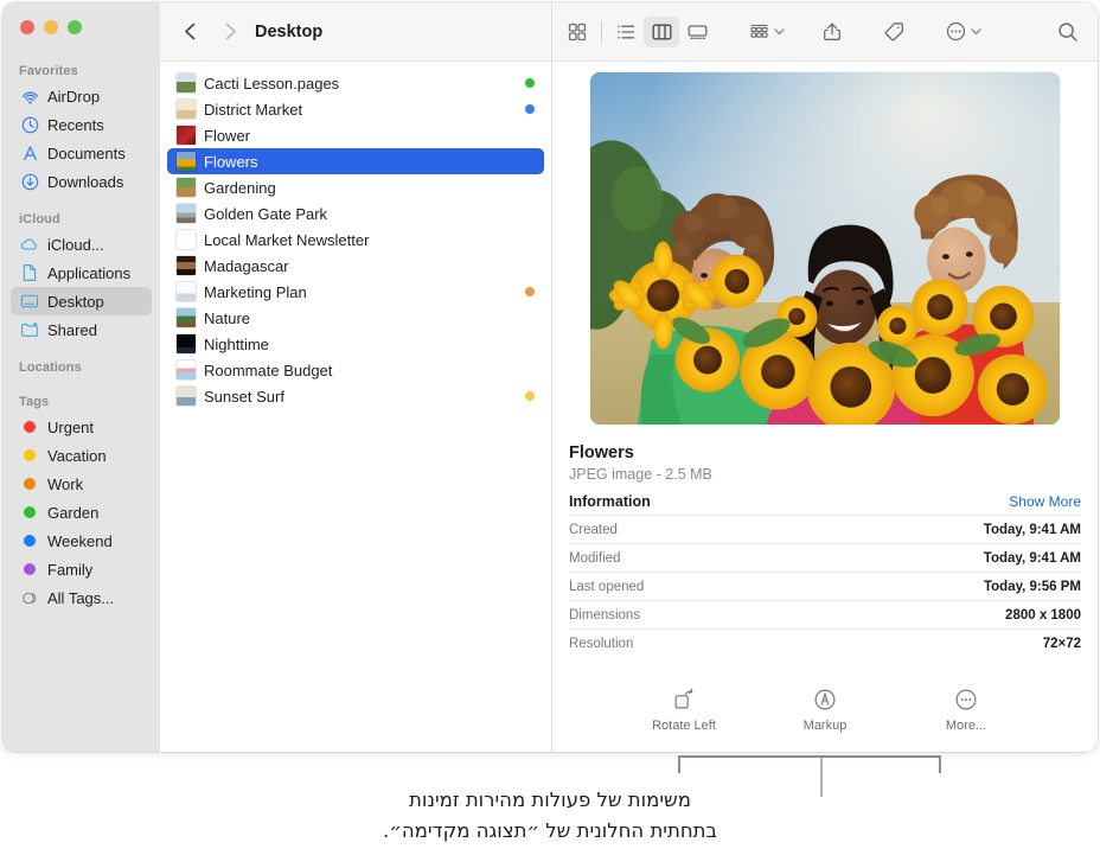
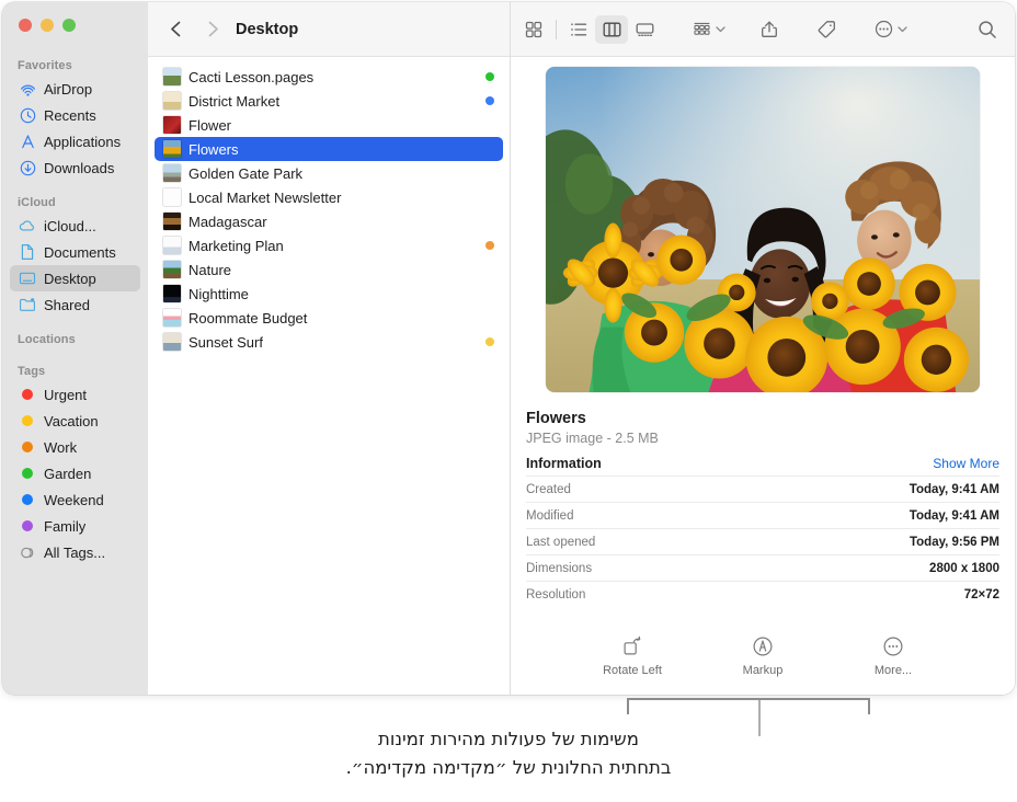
  Favorites
  AirDrop
  Recents
- Documents
+ Applications
  Downloads
  iCloud
  iCloud...
- Applications
+ Documents
  Desktop
  Shared
  Locations
  Tags
  Urgent
  Vacation
  Work
  Garden
  Weekend
  Family
  All Tags...
  Desktop
  Cacti Lesson.pages
  District Market
  Flower
  Flowers
- Gardening
  Golden Gate Park
  Local Market Newsletter
  Madagascar
  Marketing Plan
  Nature
  Nighttime
  Roommate Budget
  Sunset Surf
  Flowers
  JPEG image - 2.5 MB
  Information
  Show More
  Created
  Today, 9:41 AM
  Modified
  Today, 9:41 AM
  Last opened
  Today, 9:56 PM
  Dimensions
  2800 x 1800
  Resolution
  72×72
  Rotate Left
  Markup
  More...
  משימות של פעולות מהירות זמינות
- בתחתית החלונית של ״תצוגה מקדימה״.
+ בתחתית החלונית של ״מקדימה מקדימה״.
